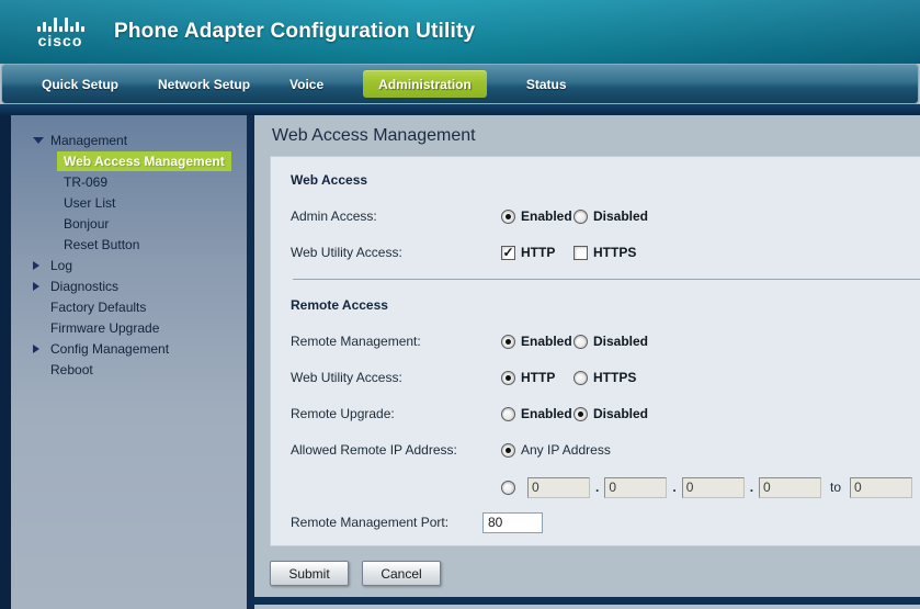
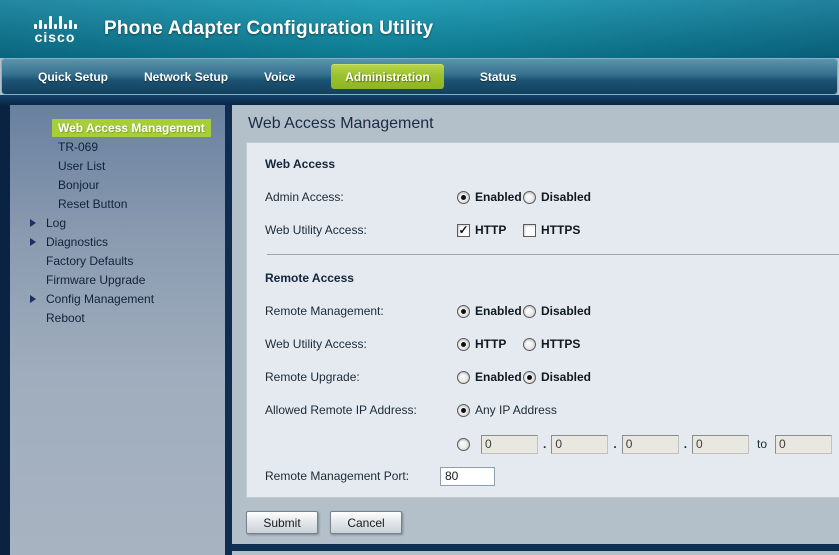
  cisco
  Phone Adapter Configuration Utility
  Quick Setup
  Network Setup
  Voice
  Administration
  Status
- Management
  Web Access Management
  TR-069
  User List
  Bonjour
  Reset Button
  Log
  Diagnostics
  Factory Defaults
  Firmware Upgrade
  Config Management
  Reboot
  Web Access Management
  Web Access
  Admin Access:
  Enabled
  Disabled
  Web Utility Access:
  HTTP
  HTTPS
  Remote Access
  Remote Management:
  Enabled
  Disabled
  Web Utility Access:
  HTTP
  HTTPS
  Remote Upgrade:
  Enabled
  Disabled
  Allowed Remote IP Address:
  Any IP Address
  0
  .
  0
  .
  0
  .
  0
  to
  0
  Remote Management Port:
  80
  Submit
  Cancel
